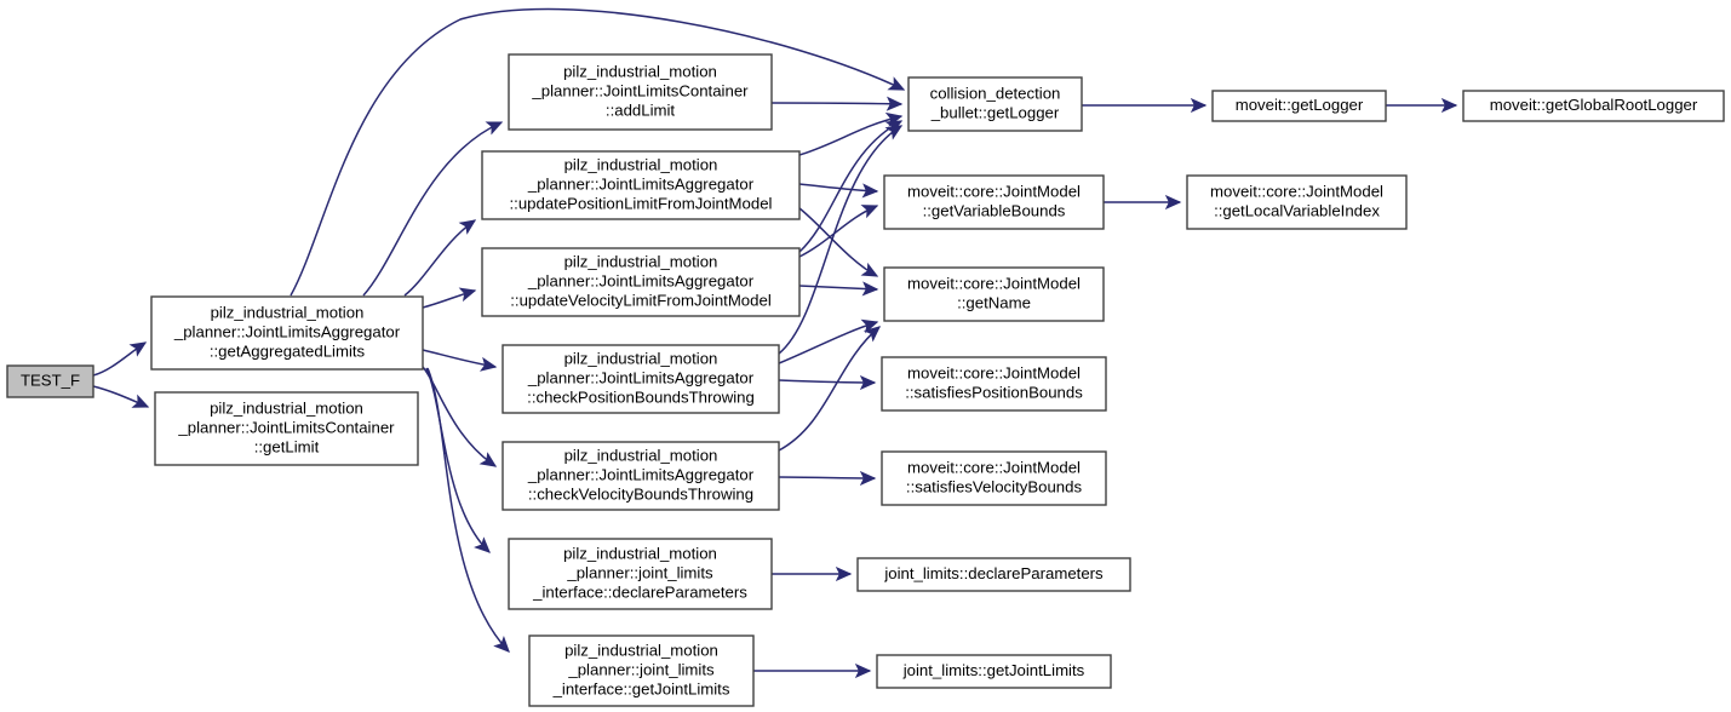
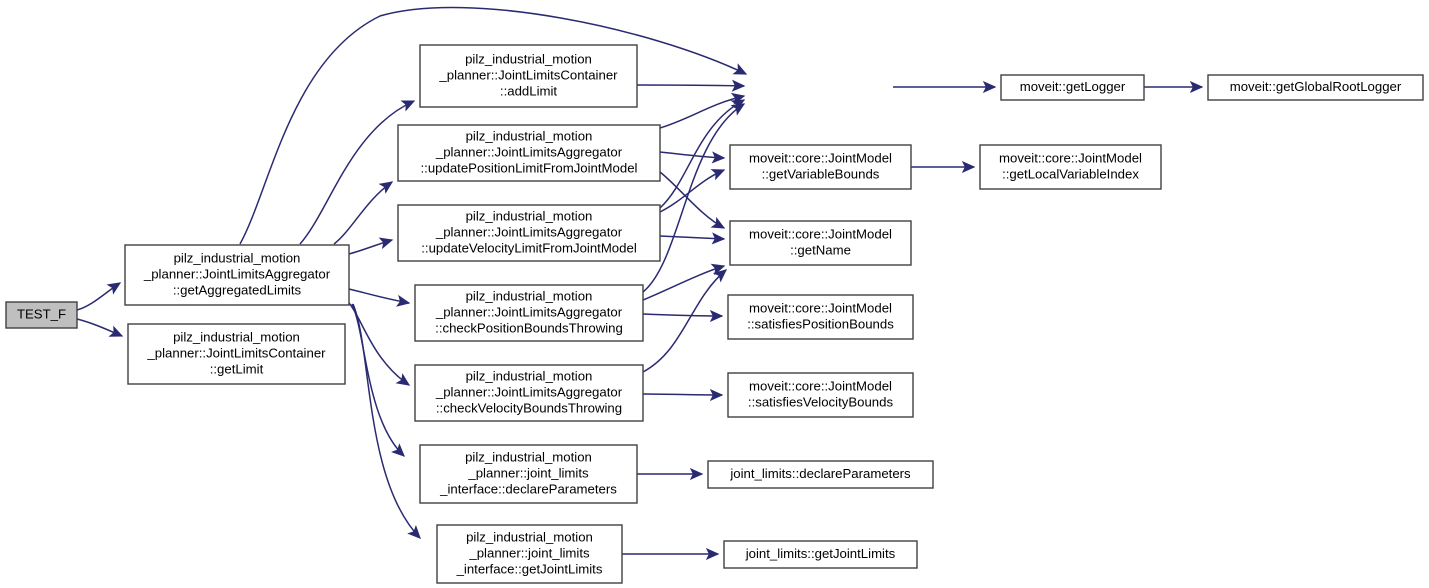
  TEST_F
  pilz_industrial_motion
  _planner::JointLimitsAggregator
  ::getAggregatedLimits
  pilz_industrial_motion
  _planner::JointLimitsContainer
  ::getLimit
  pilz_industrial_motion
  _planner::JointLimitsContainer
  ::addLimit
  pilz_industrial_motion
  _planner::JointLimitsAggregator
  ::updatePositionLimitFromJointModel
  pilz_industrial_motion
  _planner::JointLimitsAggregator
  ::updateVelocityLimitFromJointModel
  pilz_industrial_motion
  _planner::JointLimitsAggregator
  ::checkPositionBoundsThrowing
  pilz_industrial_motion
  _planner::JointLimitsAggregator
  ::checkVelocityBoundsThrowing
  pilz_industrial_motion
  _planner::joint_limits
  _interface::declareParameters
  pilz_industrial_motion
  _planner::joint_limits
  _interface::getJointLimits
- collision_detection
- _bullet::getLogger
  moveit::core::JointModel
  ::getVariableBounds
  moveit::core::JointModel
  ::getName
  moveit::core::JointModel
  ::satisfiesPositionBounds
  moveit::core::JointModel
  ::satisfiesVelocityBounds
  joint_limits::declareParameters
  joint_limits::getJointLimits
  moveit::getLogger
  moveit::getGlobalRootLogger
  moveit::core::JointModel
  ::getLocalVariableIndex
